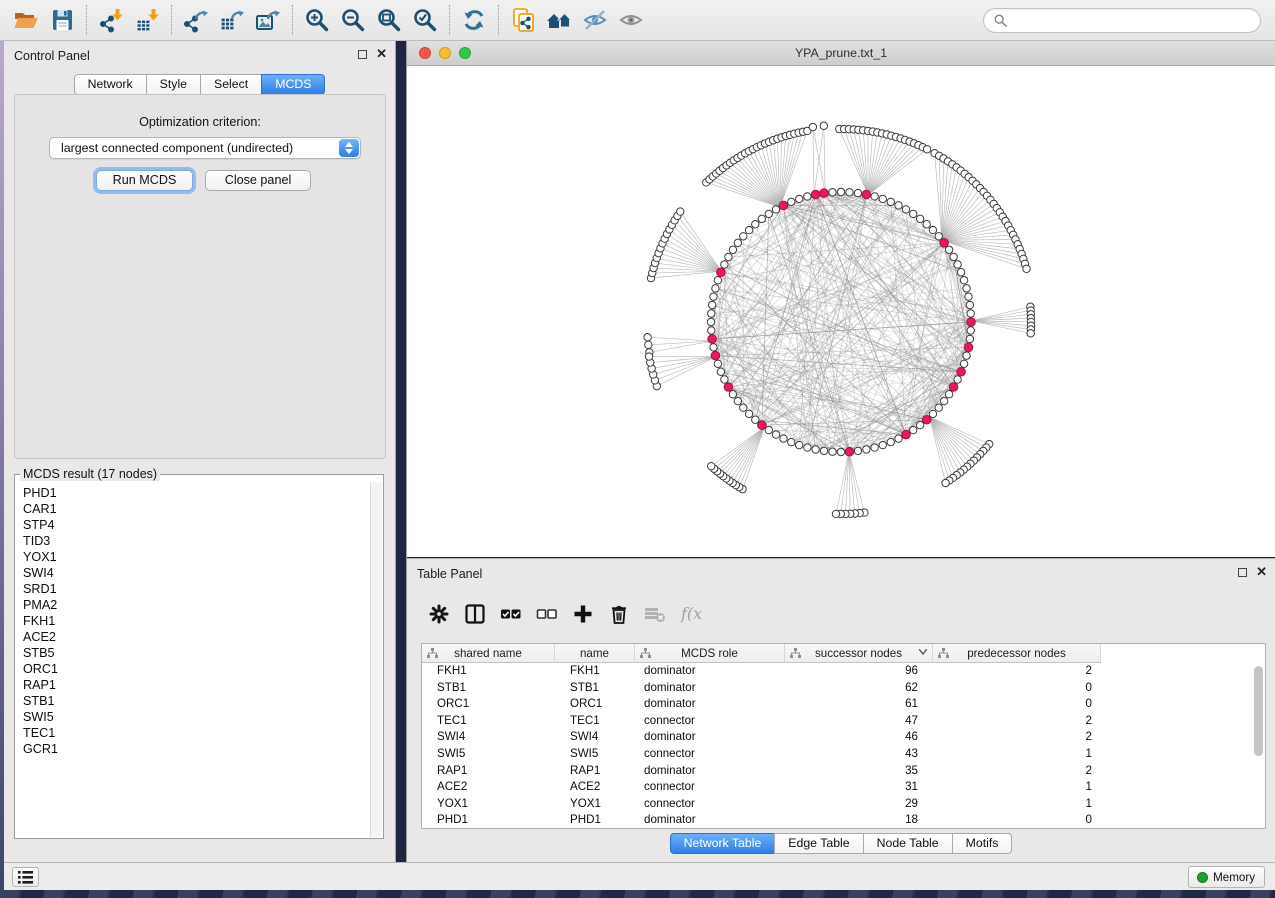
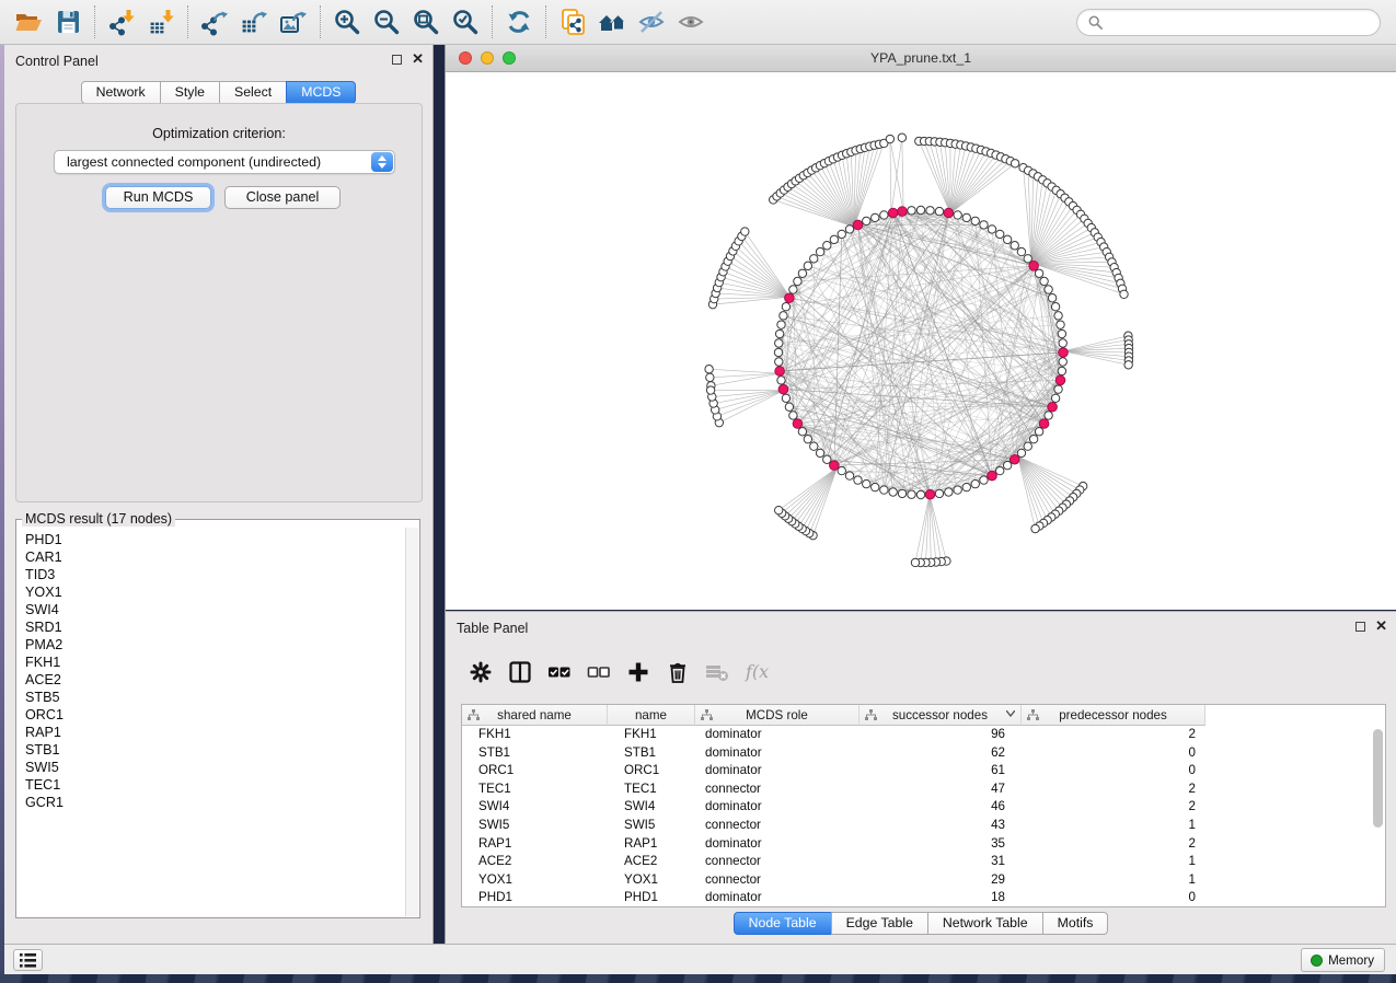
  Control Panel
  ✕
  Network
  Style
  Select
  MCDS
  Optimization criterion:
  largest connected component (undirected)
  Run MCDS
  Close panel
  MCDS result (17 nodes)
  PHD1
  CAR1
- STP4
  TID3
  YOX1
  SWI4
  SRD1
  PMA2
  FKH1
  ACE2
  STB5
  ORC1
  RAP1
  STB1
  SWI5
  TEC1
  GCR1
  YPA_prune.txt_1
  Table Panel
  ✕
  f(x
  shared name
  name
  MCDS role
  successor nodes
  predecessor nodes
  FKH1
  FKH1
  dominator
  96
  2
  STB1
  STB1
  dominator
  62
  0
  ORC1
  ORC1
  dominator
  61
  0
  TEC1
  TEC1
  connector
  47
  2
  SWI4
  SWI4
  dominator
  46
  2
  SWI5
  SWI5
  connector
  43
  1
  RAP1
  RAP1
  dominator
  35
  2
  ACE2
  ACE2
  connector
  31
  1
  YOX1
  YOX1
  connector
  29
  1
  PHD1
  PHD1
  dominator
  18
  0
- Network Table
+ Node Table
  Edge Table
- Node Table
+ Network Table
  Motifs
  Memory
